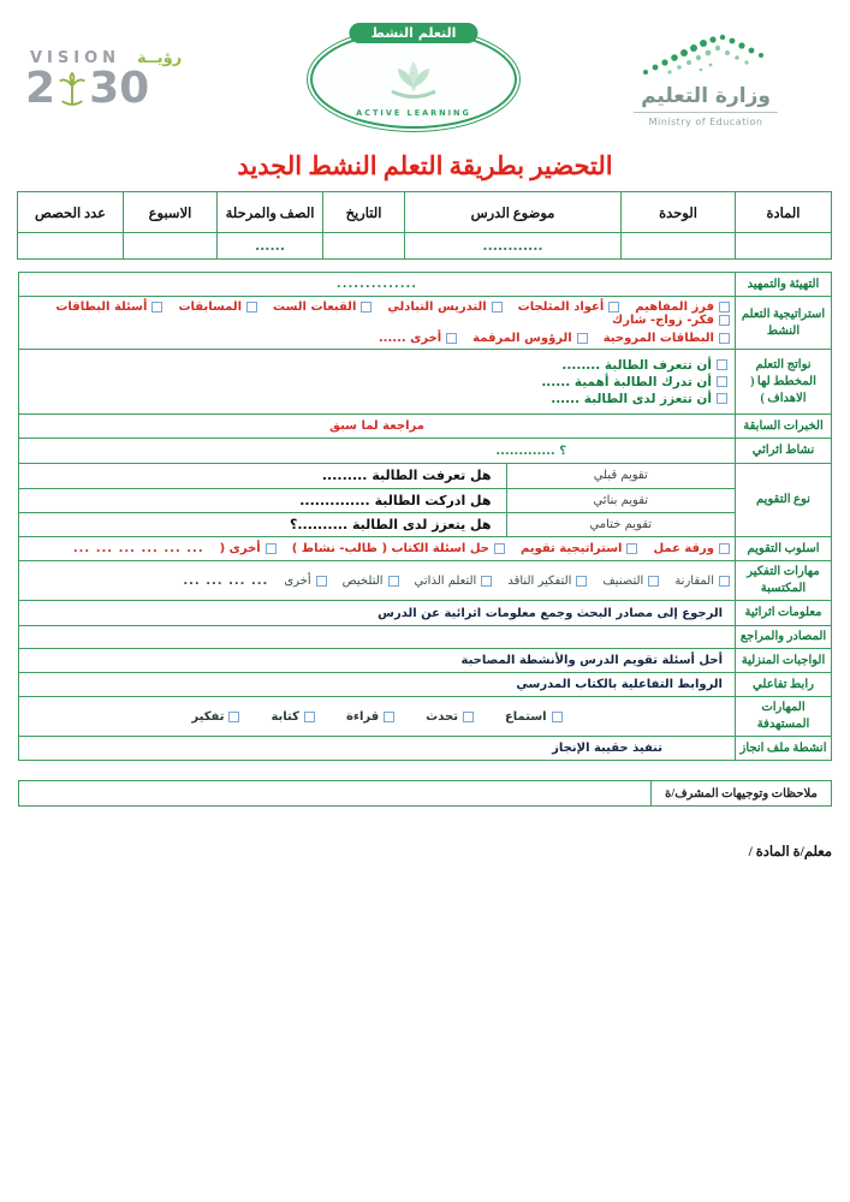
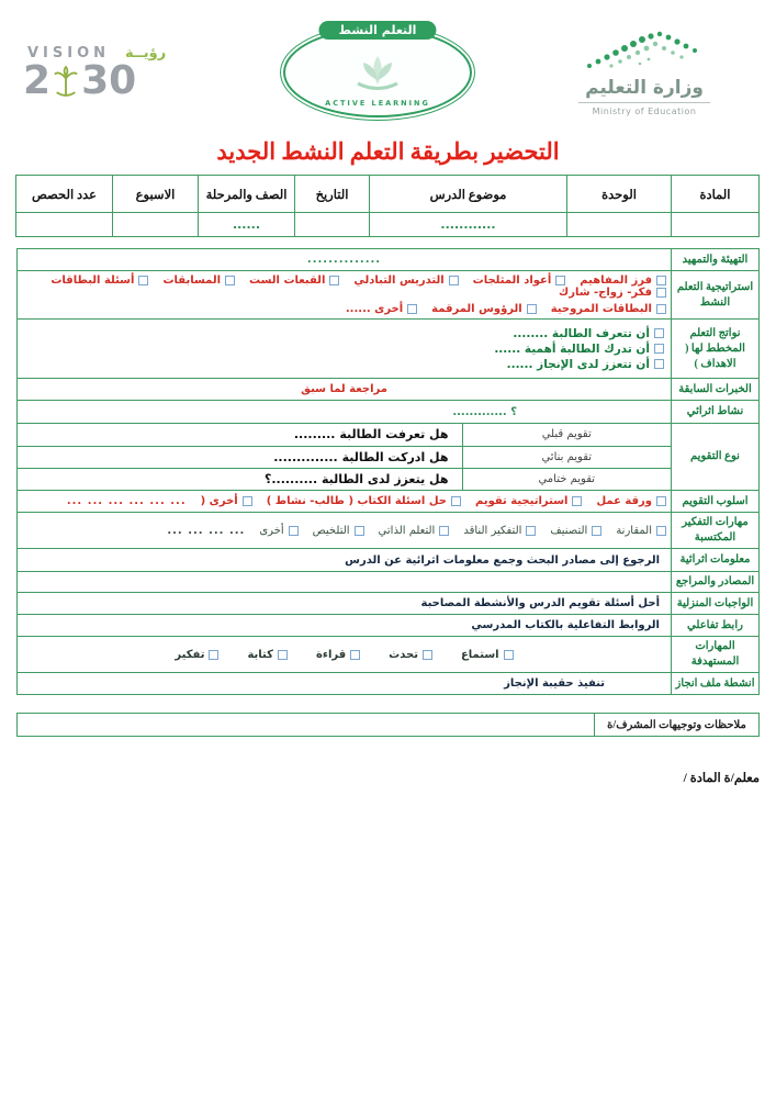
  وزارة التعليم
  Ministry of Education
  التعلم النشط
  ACTIVE LEARNING
  VISION
  رؤيــة
  2
  30
  التحضير بطريقة التعلم النشط الجديد
  المادة	الوحدة	موضوع الدرس	التاريخ	الصف والمرحلة	الاسبوع	عدد الحصص
  		............		......
  التهيئة والتمهيد	..............
  استراتيجية التعلم النشط	فرز المفاهيمأعواد المثلجاتالتدريس التبادليالقبعات الستالمسابقاتأسئلة البطاقاتفكر- زواج- شارك البطاقات المروحيةالرؤوس المرقمةأخرى ......
- نواتج التعلم المخطط لها ( الاهداف )	أن تتعرف الطالبة ........أن تدرك الطالبة أهمية ......أن تتعزز لدى الطالبة ......
+ نواتج التعلم المخطط لها ( الاهداف )	أن تتعرف الطالبة ........أن تدرك الطالبة أهمية ......أن تتعزز لدى الإنجاز ......
  الخبرات السابقة	مراجعة لما سبق
  نشاط اثرائي	؟ .............
  نوع التقويم
  تقويم قبلي	هل تعرفت الطالبة .........
  تقويم بنائي	هل ادركت الطالبة ..............
  تقويم ختامي	هل يتعزز لدى الطالبة ..........؟
  اسلوب التقويم	ورقة عملاستراتيجية تقويمحل اسئلة الكتاب ( طالب- نشاط )أخرى ( ... ... ... ... ... ...
  مهارات التفكير المكتسبة	المقارنةالتصنيفالتفكير الناقدالتعلم الذاتيالتلخيصأخرى ... ... ... ...
  معلومات اثرائية	الرجوع إلى مصادر البحث وجمع معلومات اثرائية عن الدرس
  المصادر والمراجع
  الواجبات المنزلية	أحل أسئلة تقويم الدرس والأنشطة المصاحبة
  رابط تفاعلي	الروابط التفاعلية بالكتاب المدرسي
  المهارات المستهدفة	استماعتحدثقراءةكتابةتفكير
  انشطة ملف انجاز	تنفيذ حقيبة الإنجاز
  ملاحظات وتوجيهات المشرف/ة
  معلم/ة المادة /
